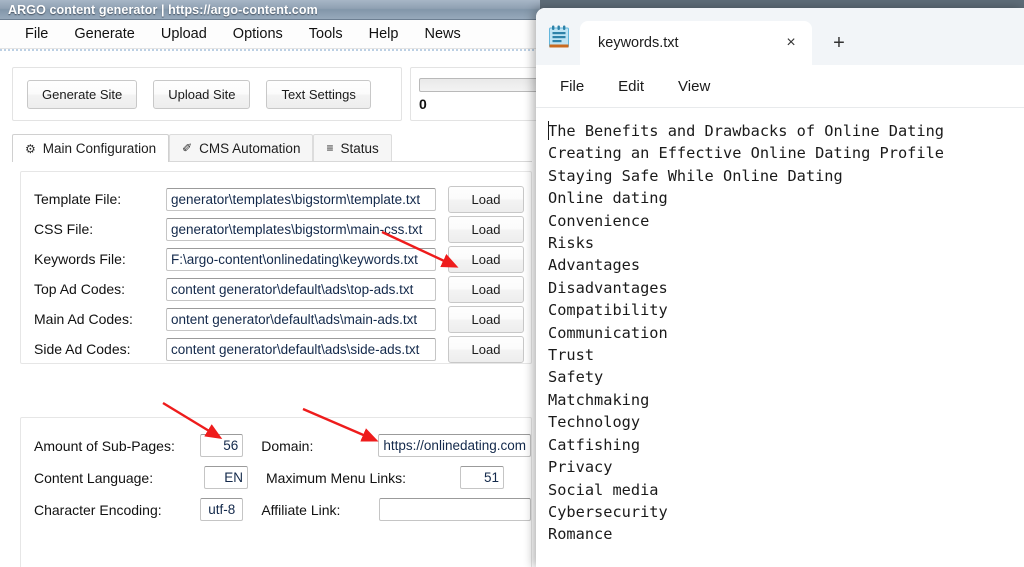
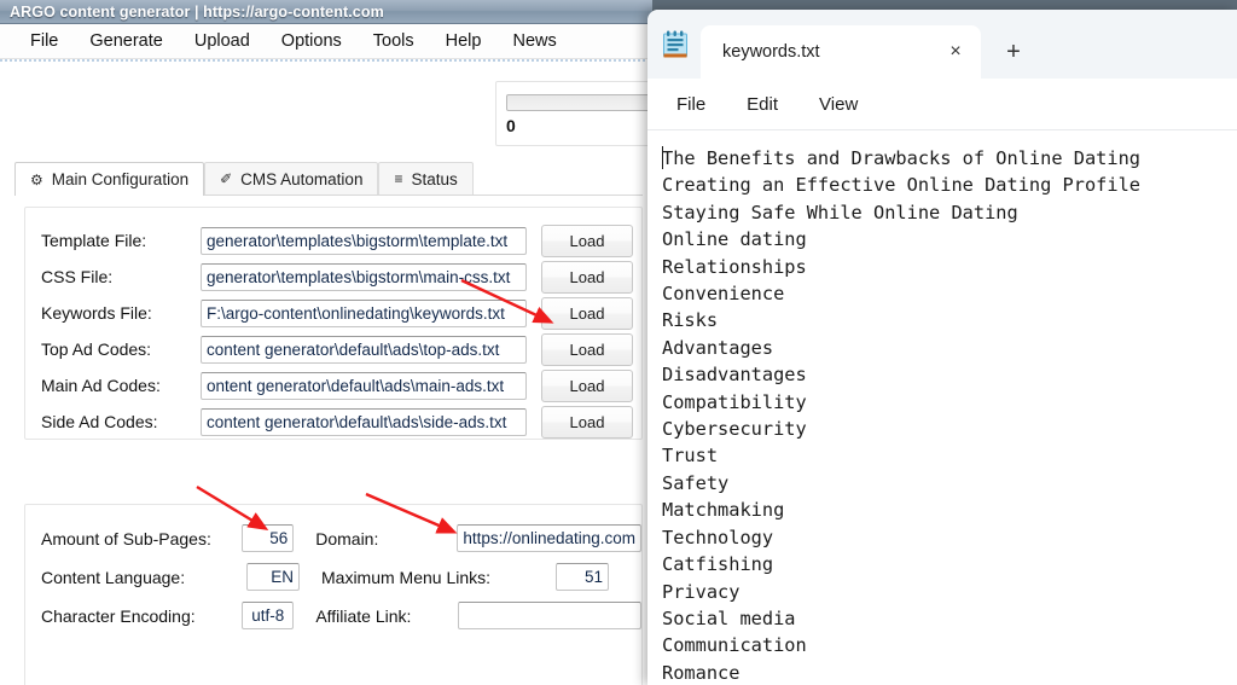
  ARGO content generator | https://argo-content.com
  File
  Generate
  Upload
  Options
  Tools
  Help
  News
- Generate Site
- Upload Site
- Text Settings
  0
  ⚙
  Main Configuration
  ✐
  CMS Automation
  ≡
  Status
  Template File:
  generator\templates\bigstorm\template.txt
  Load
  CSS File:
  generator\templates\bigstorm\main-css.txt
  Load
  Keywords File:
  F:\argo-content\onlinedating\keywords.txt
  Load
  Top Ad Codes:
  content generator\default\ads\top-ads.txt
  Load
  Main Ad Codes:
  ontent generator\default\ads\main-ads.txt
  Load
  Side Ad Codes:
  content generator\default\ads\side-ads.txt
  Load
  Amount of Sub-Pages:
  56
  Domain:
  https://onlinedating.com
  Content Language:
  EN
  Maximum Menu Links:
  51
  Character Encoding:
  utf-8
  Affiliate Link:
  keywords.txt
  ×
  +
  File
  Edit
  View
  The Benefits and Drawbacks of Online Dating
  Creating an Effective Online Dating Profile
  Staying Safe While Online Dating
  Online dating
+ Relationships
  Convenience
  Risks
  Advantages
  Disadvantages
  Compatibility
- Communication
+ Cybersecurity
  Trust
  Safety
  Matchmaking
  Technology
  Catfishing
  Privacy
  Social media
- Cybersecurity
+ Communication
  Romance
